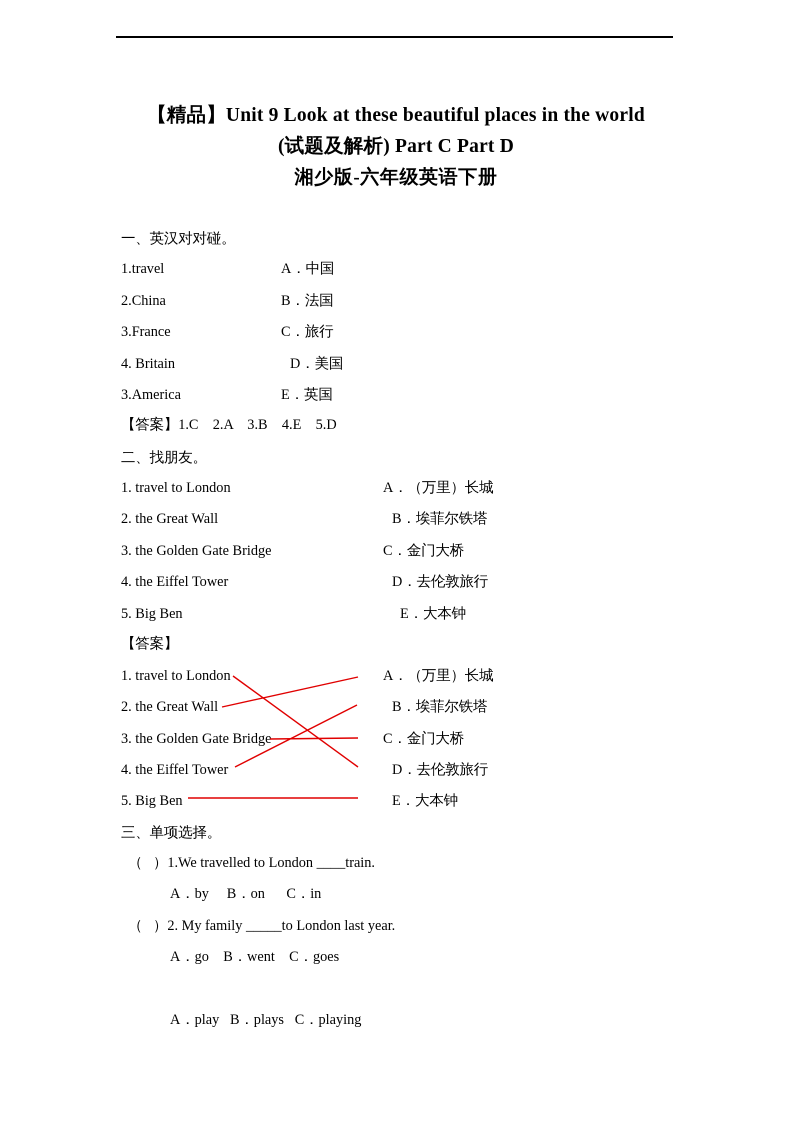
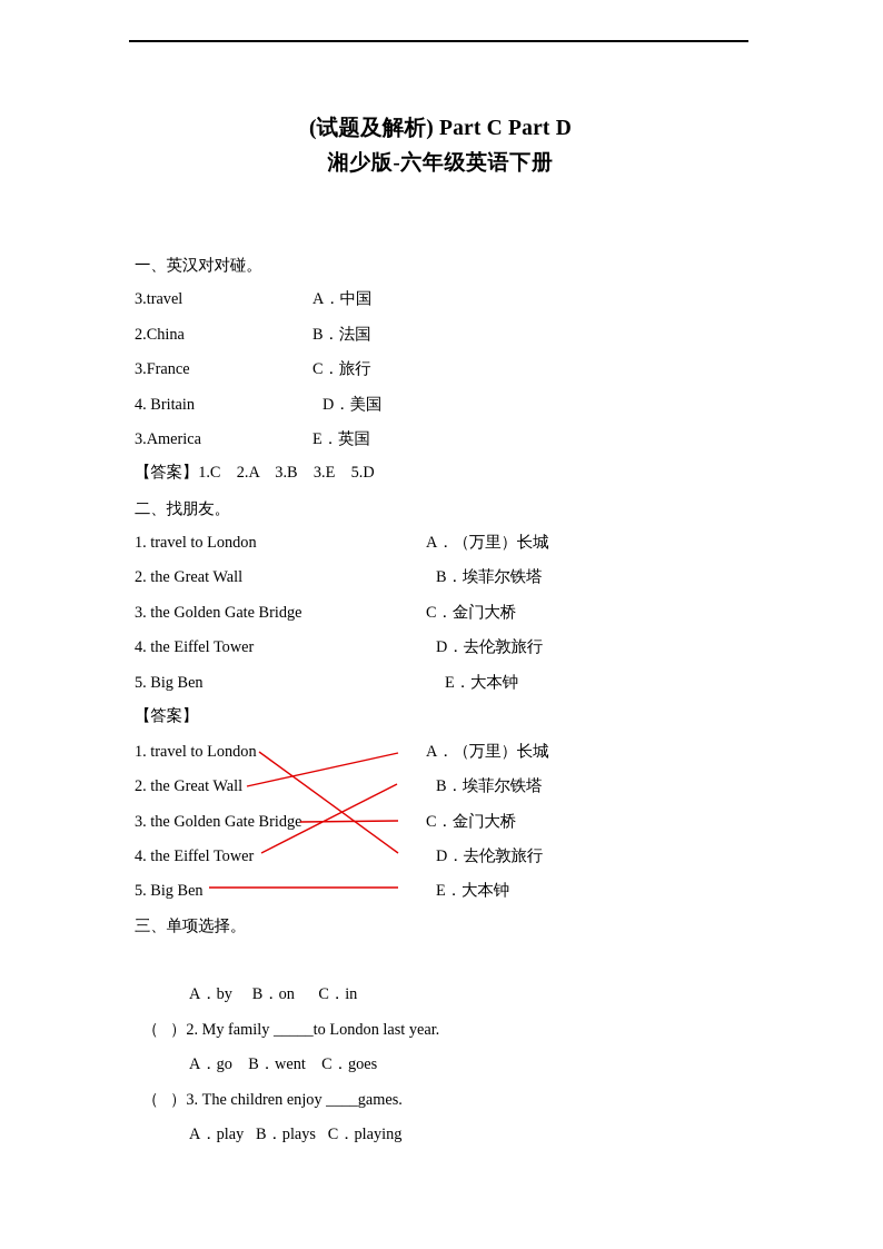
- 【精品】Unit 9 Look at these beautiful places in the world
  (试题及解析) Part C Part D
  湘少版-六年级英语下册
  一、英汉对对碰。
- 1.travel
+ 3.travel
  2.China
  3.France
  4. Britain
  3.America
  A．中国
  B．法国
  C．旅行
  D．美国
  E．英国
- 【答案】1.C 2.A 3.B 4.E 5.D
+ 【答案】1.C 2.A 3.B 3.E 5.D
  二、找朋友。
  1. travel to London
  2. the Great Wall
  3. the Golden Gate Bridge
  4. the Eiffel Tower
  5. Big Ben
  A．（万里）长城
  B．埃菲尔铁塔
  C．金门大桥
  D．去伦敦旅行
  E．大本钟
  【答案】
  1. travel to London
  2. the Great Wall
  3. the Golden Gate Bridge
  4. the Eiffel Tower
  5. Big Ben
  A．（万里）长城
  B．埃菲尔铁塔
  C．金门大桥
  D．去伦敦旅行
  E．大本钟
  三、单项选择。
- （ ）1.We travelled to London ____train.
  A．by B．on C．in
  （ ）2. My family _____to London last year.
  A．go B．went C．goes
+ （ ）3. The children enjoy ____games.
  A．play B．plays C．playing
